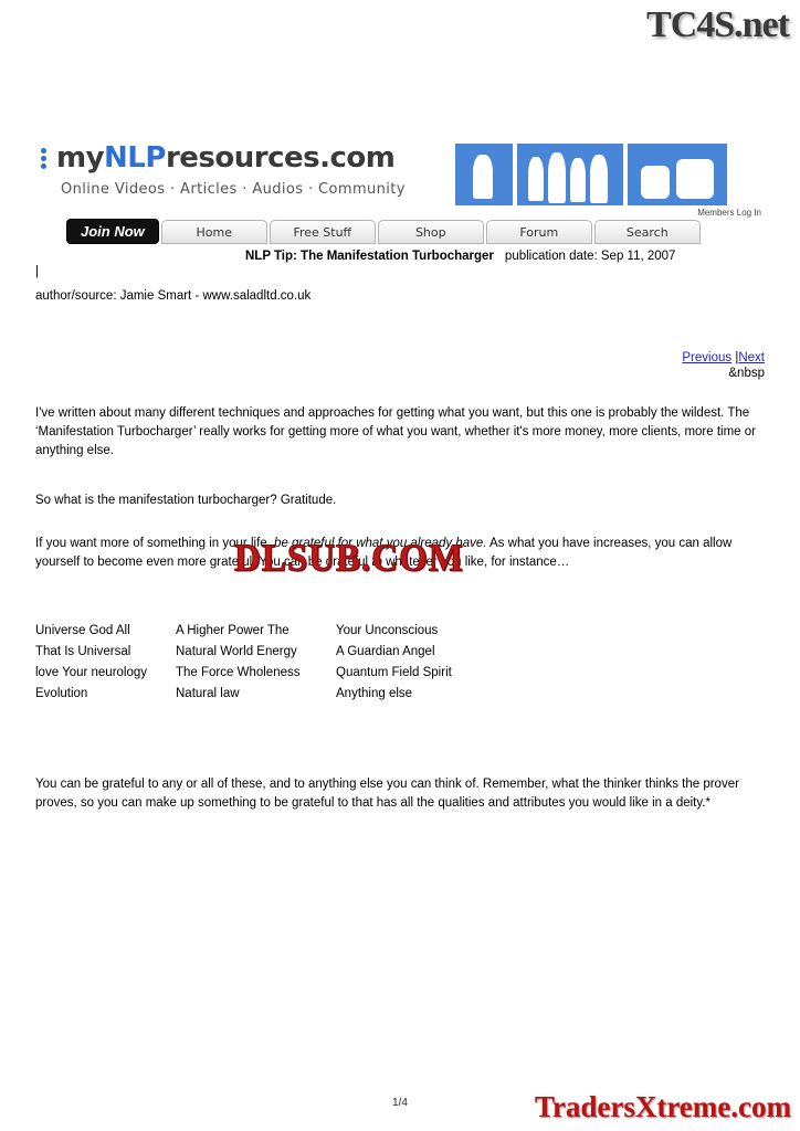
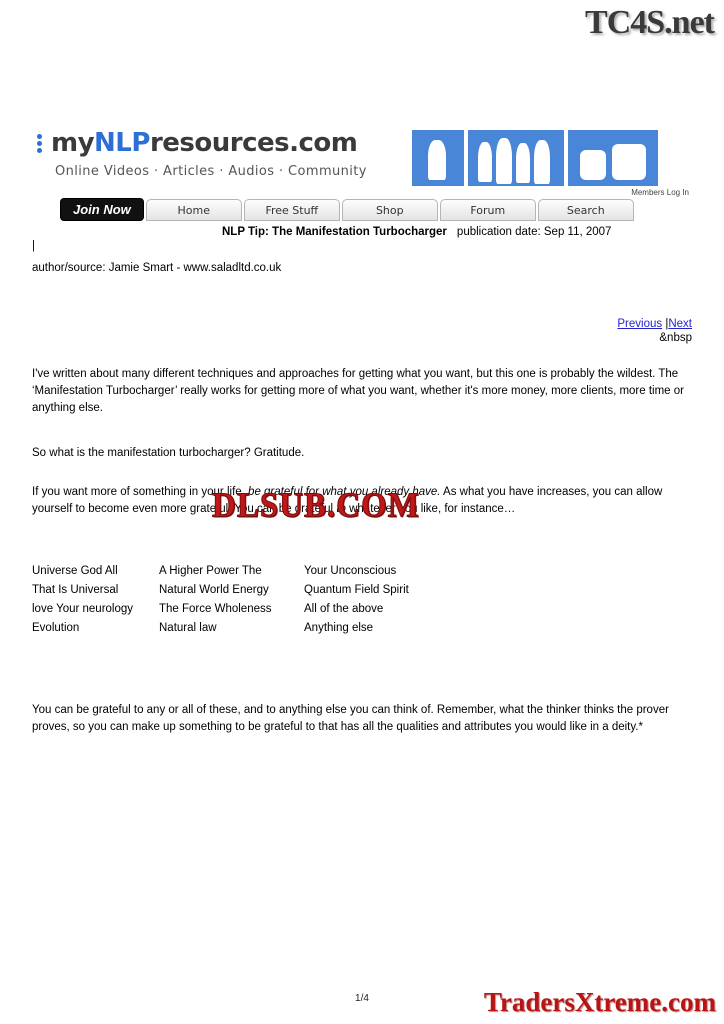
  TC4S.net
  myNLPresources.com
  Online Videos · Articles · Audios · Community
  Members Log In
  Join Now Home Free Stuff Shop Forum Search
  NLP Tip: The Manifestation Turbocharger publication date: Sep 11, 2007
  |
  author/source: Jamie Smart - www.saladltd.co.uk
  Previous |Next
  &nbsp
  I've written about many different techniques and approaches for getting what you want, but this one is probably the wildest. The ‘Manifestation Turbocharger’ really works for getting more of what you want, whether it's more money, more clients, more time or anything else.
  So what is the manifestation turbocharger? Gratitude.
  If you want more of something in your life, be grateful for what you already have. As what you have increases, you can allow yourself to become even more grateful. You can be grateful to whatever you like, for instance…
  Universe God All
  That Is Universal
  love Your neurology
  Evolution
  A Higher Power The
  Natural World Energy
  The Force Wholeness
  Natural law
  Your Unconscious
- A Guardian Angel
  Quantum Field Spirit
+ All of the above
  Anything else
  You can be grateful to any or all of these, and to anything else you can think of. Remember, what the thinker thinks the prover proves, so you can make up something to be grateful to that has all the qualities and attributes you would like in a deity.*
  DLSUB.COM
  1/4
  TradersXtreme.com
